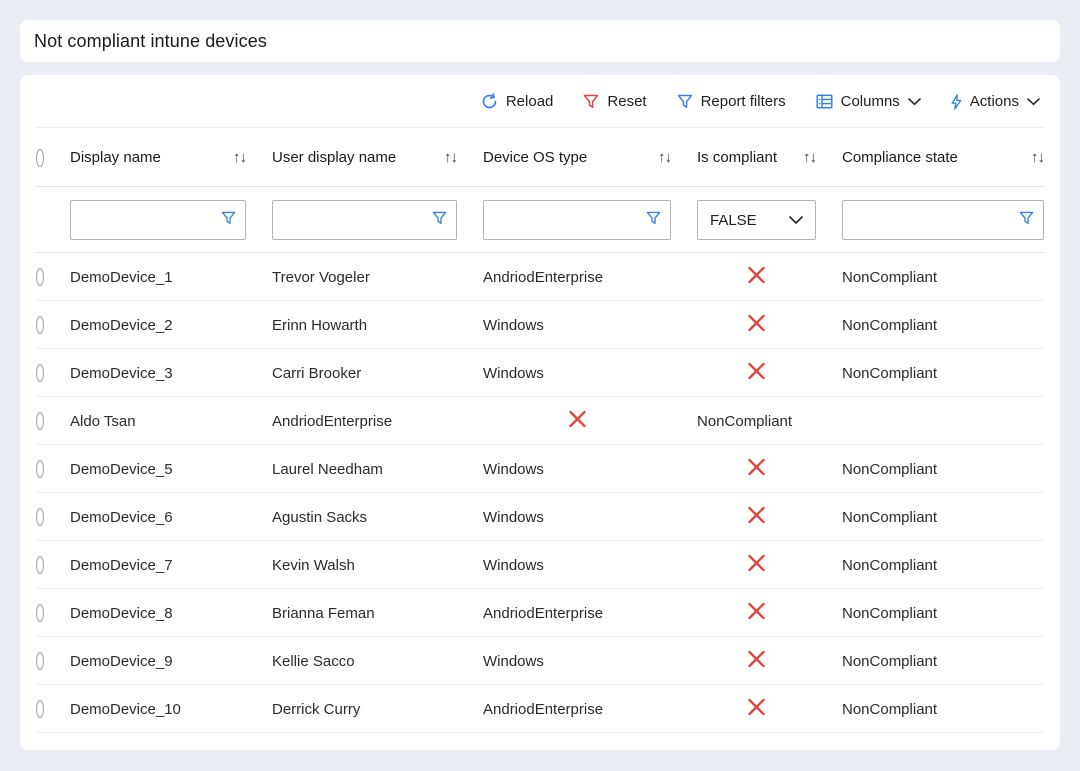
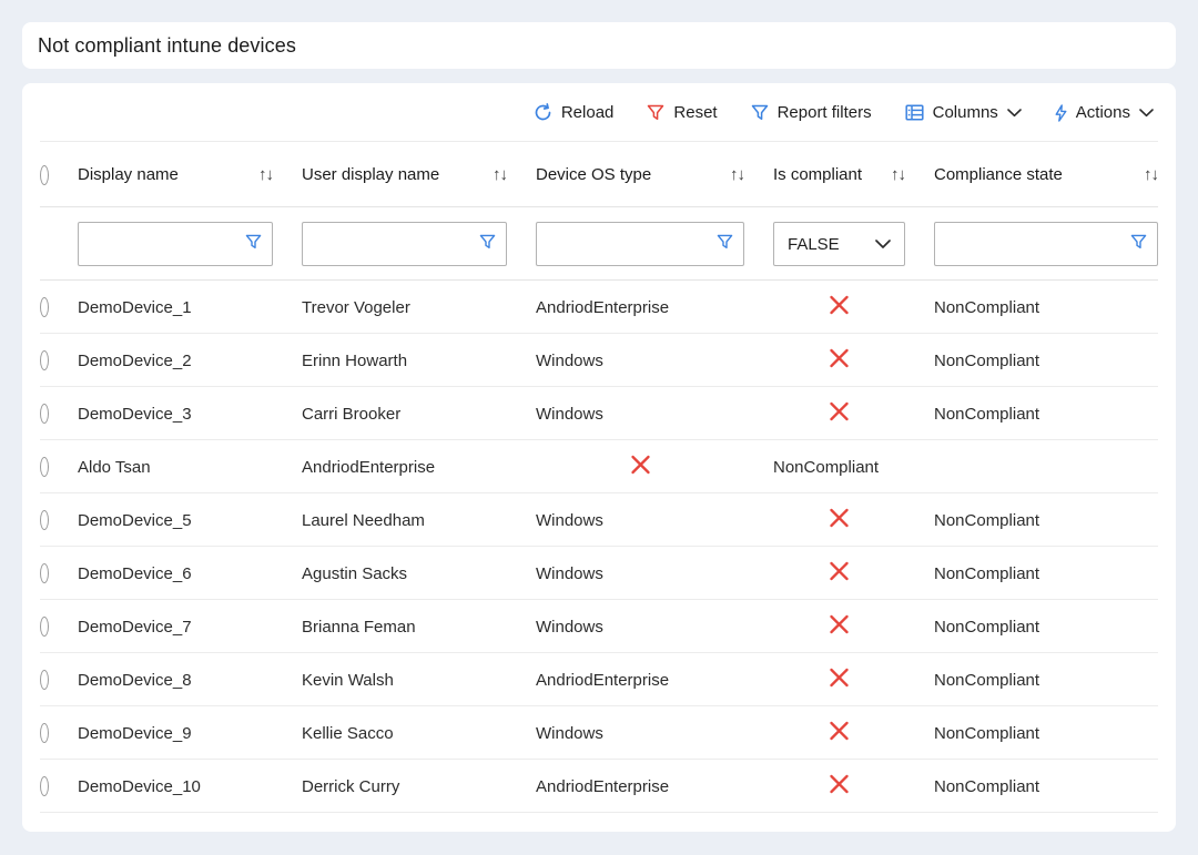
  Not compliant intune devices
  Reload
  Reset
  Report filters
  Columns
  Actions
  Display name
  ↑↓
  User display name
  ↑↓
  Device OS type
  ↑↓
  Is compliant
  ↑↓
  Compliance state
  ↑↓
  FALSE
  DemoDevice_1
  Trevor Vogeler
  AndriodEnterprise
  NonCompliant
  DemoDevice_2
  Erinn Howarth
  Windows
  NonCompliant
  DemoDevice_3
  Carri Brooker
  Windows
  NonCompliant
  Aldo Tsan
  AndriodEnterprise
  NonCompliant
  DemoDevice_5
  Laurel Needham
  Windows
  NonCompliant
  DemoDevice_6
  Agustin Sacks
  Windows
  NonCompliant
  DemoDevice_7
- Kevin Walsh
+ Brianna Feman
  Windows
  NonCompliant
  DemoDevice_8
- Brianna Feman
+ Kevin Walsh
  AndriodEnterprise
  NonCompliant
  DemoDevice_9
  Kellie Sacco
  Windows
  NonCompliant
  DemoDevice_10
  Derrick Curry
  AndriodEnterprise
  NonCompliant
